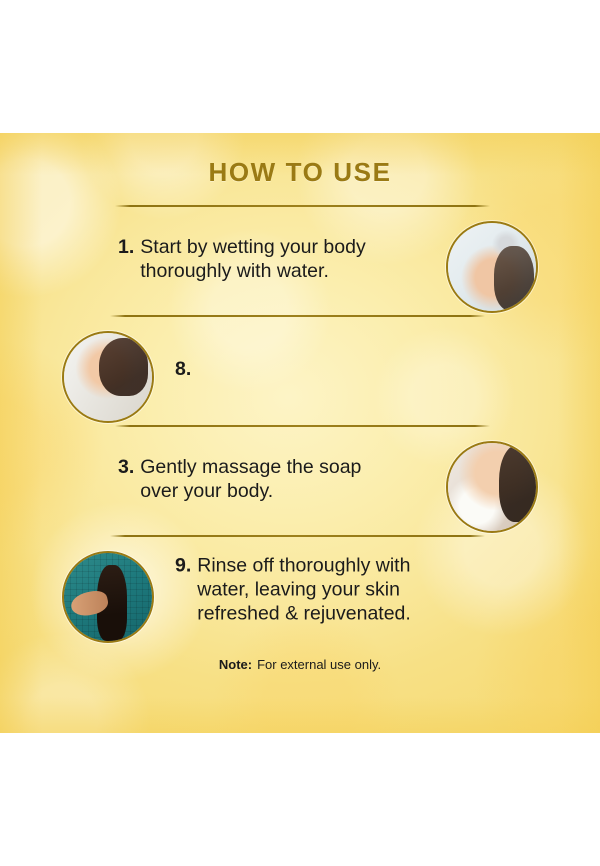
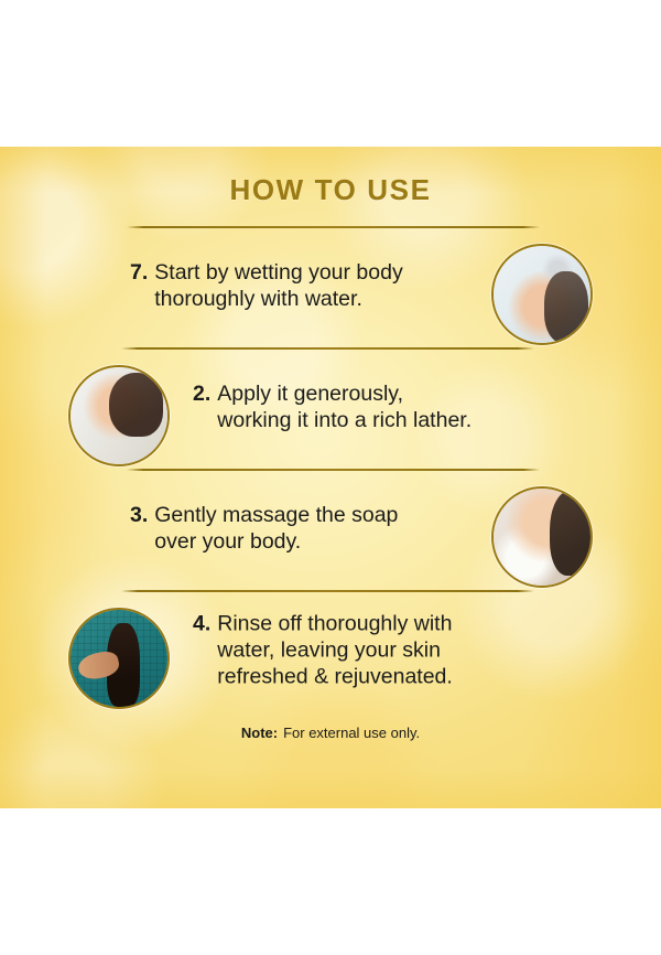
  HOW TO USE
- 1.
+ 7.
  Start by wetting your body
  thoroughly with water.
- 8.
+ 2.
+ Apply it generously,
+ working it into a rich lather.
  3.
  Gently massage the soap
  over your body.
- 9.
+ 4.
  Rinse off thoroughly with
  water, leaving your skin
  refreshed & rejuvenated.
  Note: For external use only.
